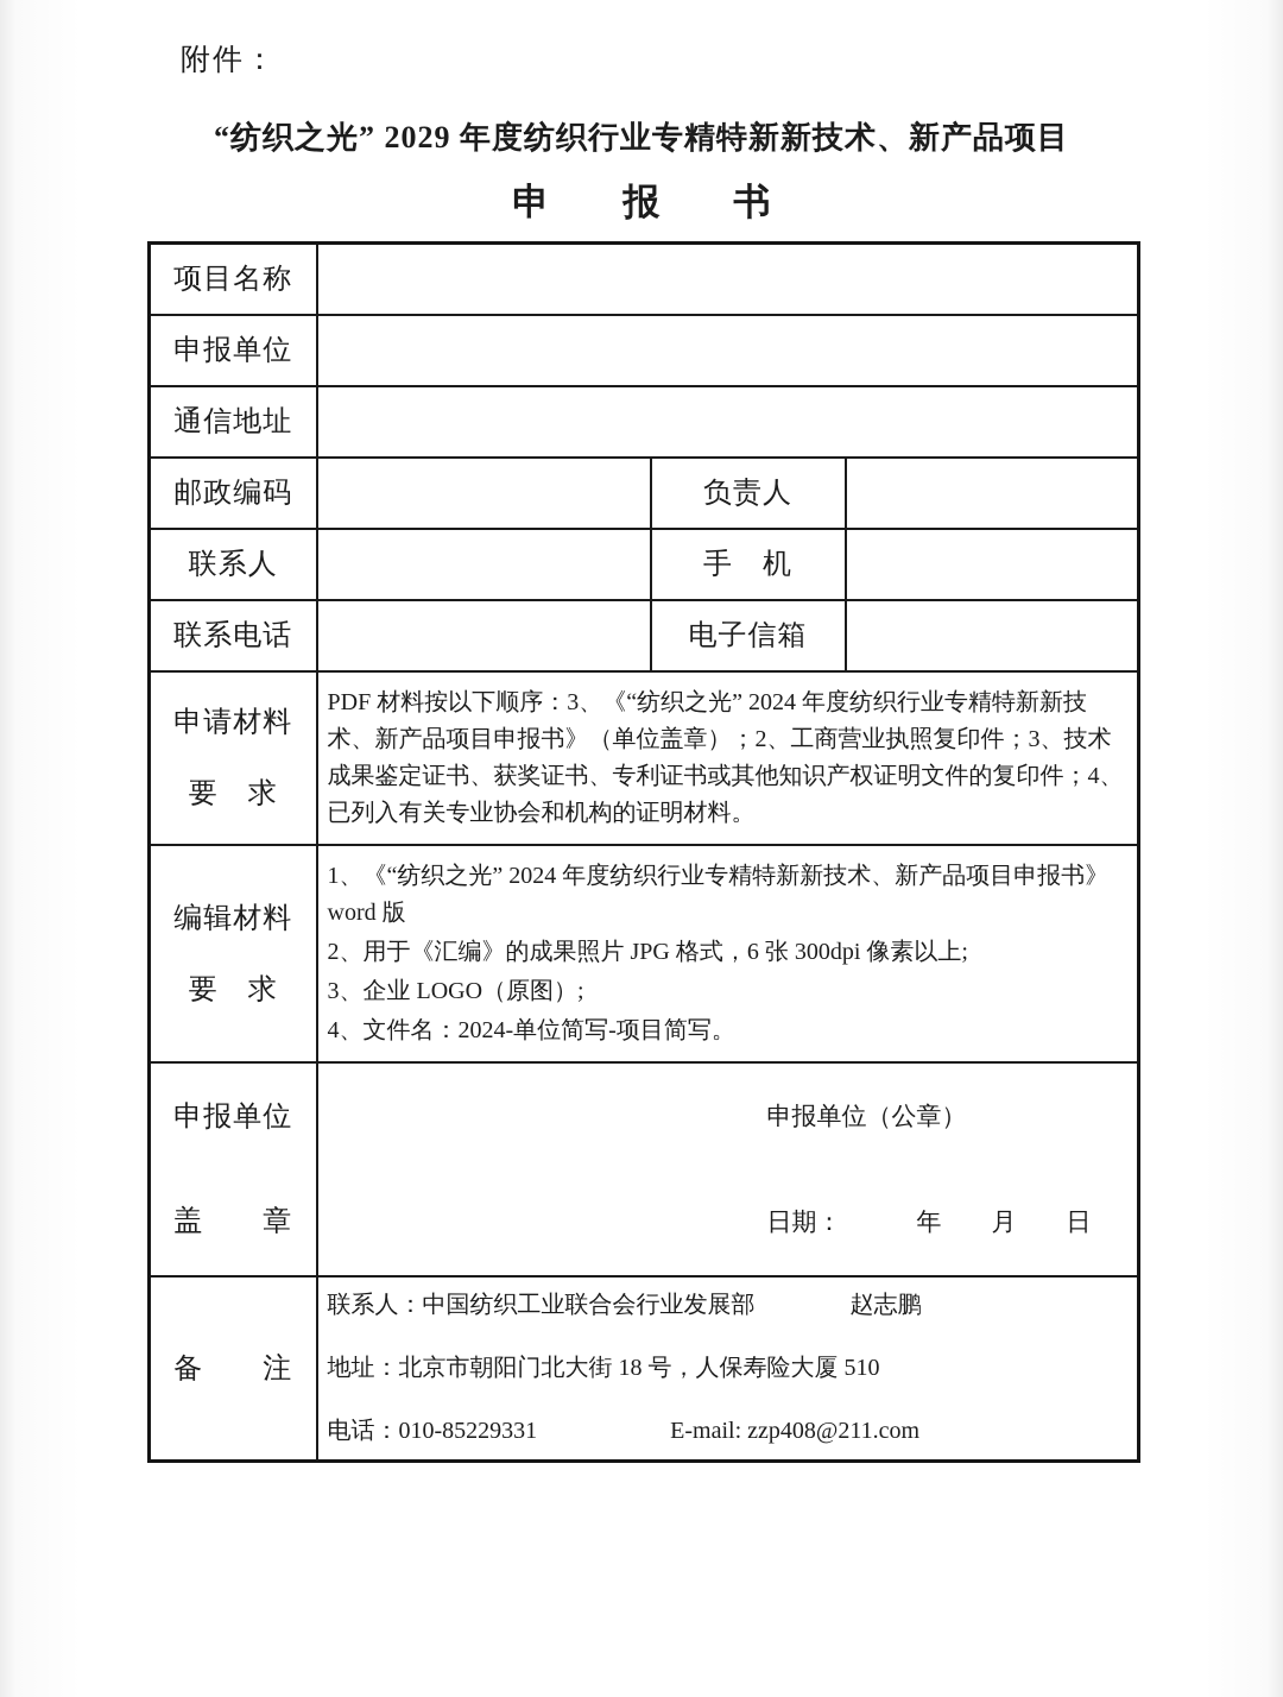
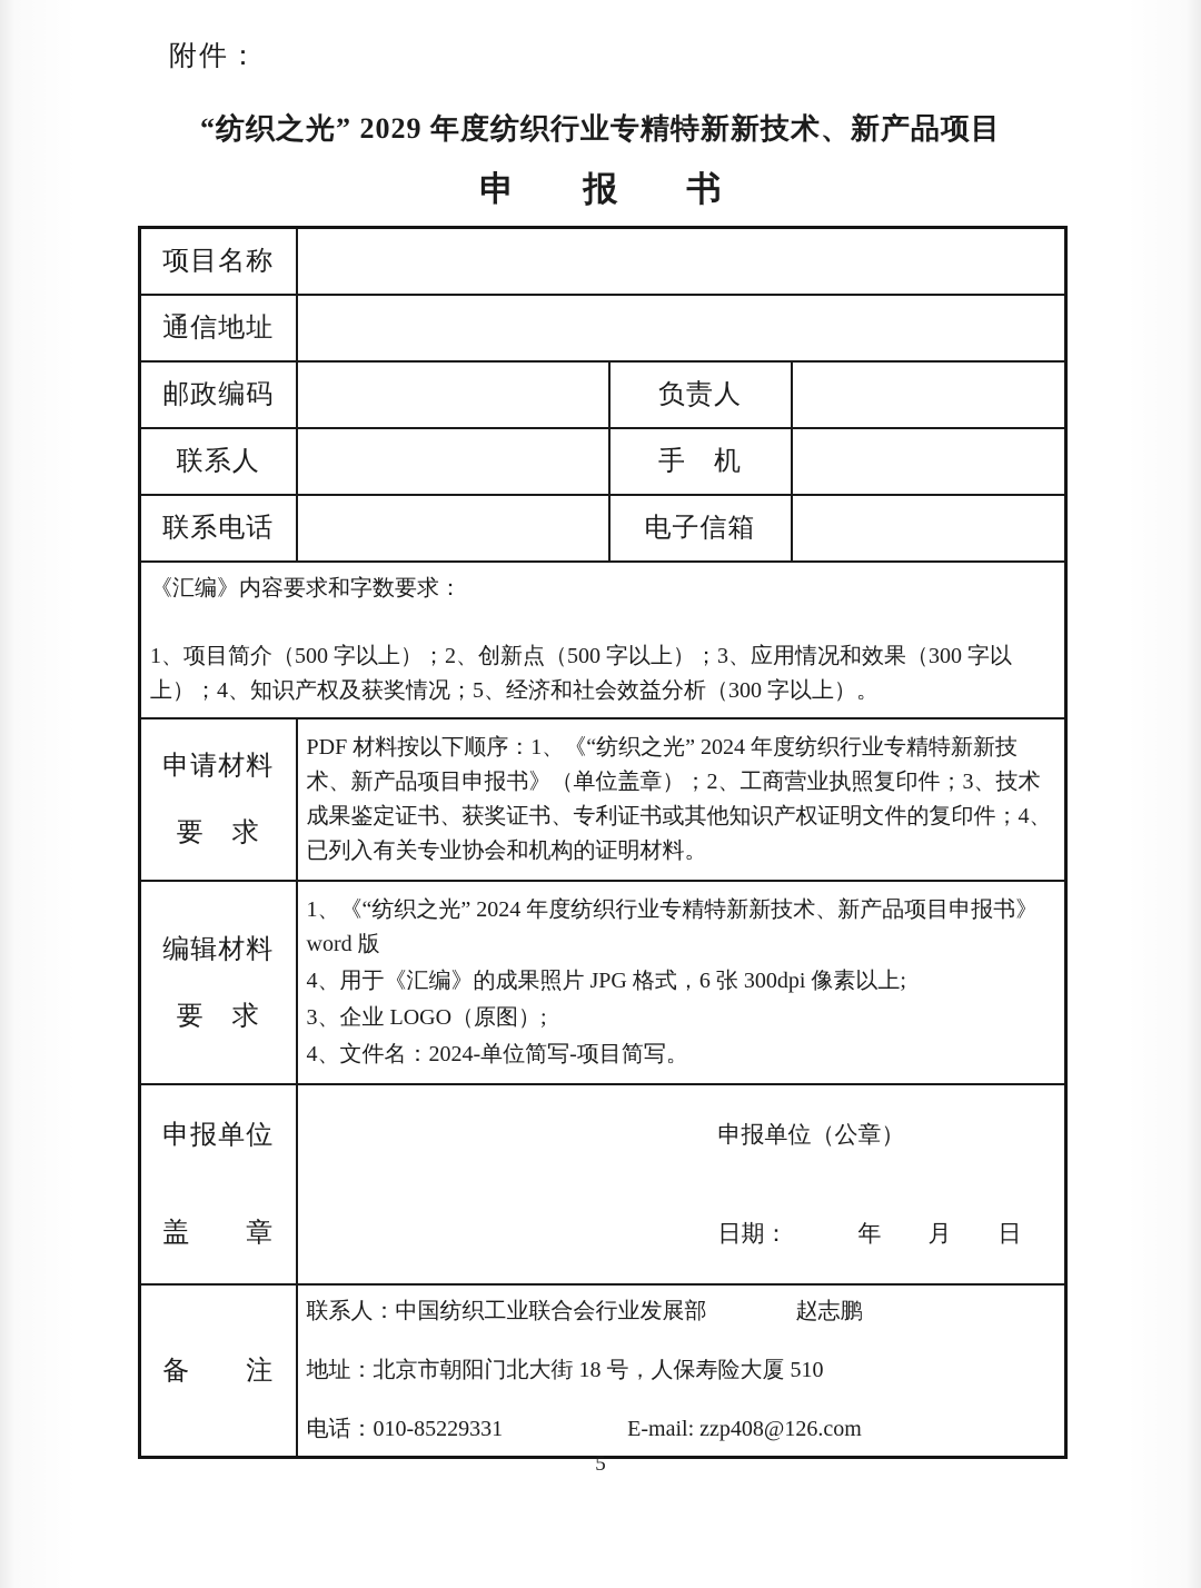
  附件：
  “纺织之光” 2029 年度纺织行业专精特新新技术、新产品项目
  申报书
  项目名称
- 申报单位
  通信地址
  邮政编码		负责人
  联系人		手 机
  联系电话		电子信箱
+ 《汇编》内容要求和字数要求： 1、项目简介（500 字以上）；2、创新点（500 字以上）；3、应用情况和效果（300 字以上）；4、知识产权及获奖情况；5、经济和社会效益分析（300 字以上）。
- 申请材料 要 求	PDF 材料按以下顺序：3、《“纺织之光” 2024 年度纺织行业专精特新新技术、新产品项目申报书》（单位盖章）；2、工商营业执照复印件；3、技术成果鉴定证书、获奖证书、专利证书或其他知识产权证明文件的复印件；4、已列入有关专业协会和机构的证明材料。
+ 申请材料 要 求	PDF 材料按以下顺序：1、《“纺织之光” 2024 年度纺织行业专精特新新技术、新产品项目申报书》（单位盖章）；2、工商营业执照复印件；3、技术成果鉴定证书、获奖证书、专利证书或其他知识产权证明文件的复印件；4、已列入有关专业协会和机构的证明材料。
- 编辑材料 要 求	1、《“纺织之光” 2024 年度纺织行业专精特新新技术、新产品项目申报书》word 版 2、用于《汇编》的成果照片 JPG 格式，6 张 300dpi 像素以上; 3、企业 LOGO（原图）; 4、文件名：2024-单位简写-项目简写。
+ 编辑材料 要 求	1、《“纺织之光” 2024 年度纺织行业专精特新新技术、新产品项目申报书》word 版 4、用于《汇编》的成果照片 JPG 格式，6 张 300dpi 像素以上; 3、企业 LOGO（原图）; 4、文件名：2024-单位简写-项目简写。
  申报单位 盖 章	申报单位（公章） 日期： 年 月 日
- 备 注	联系人：中国纺织工业联合会行业发展部 赵志鹏 地址：北京市朝阳门北大街 18 号，人保寿险大厦 510 电话：010-85229331 E-mail: zzp408@211.com
+ 备 注	联系人：中国纺织工业联合会行业发展部 赵志鹏 地址：北京市朝阳门北大街 18 号，人保寿险大厦 510 电话：010-85229331 E-mail: zzp408@126.com
+ 5
